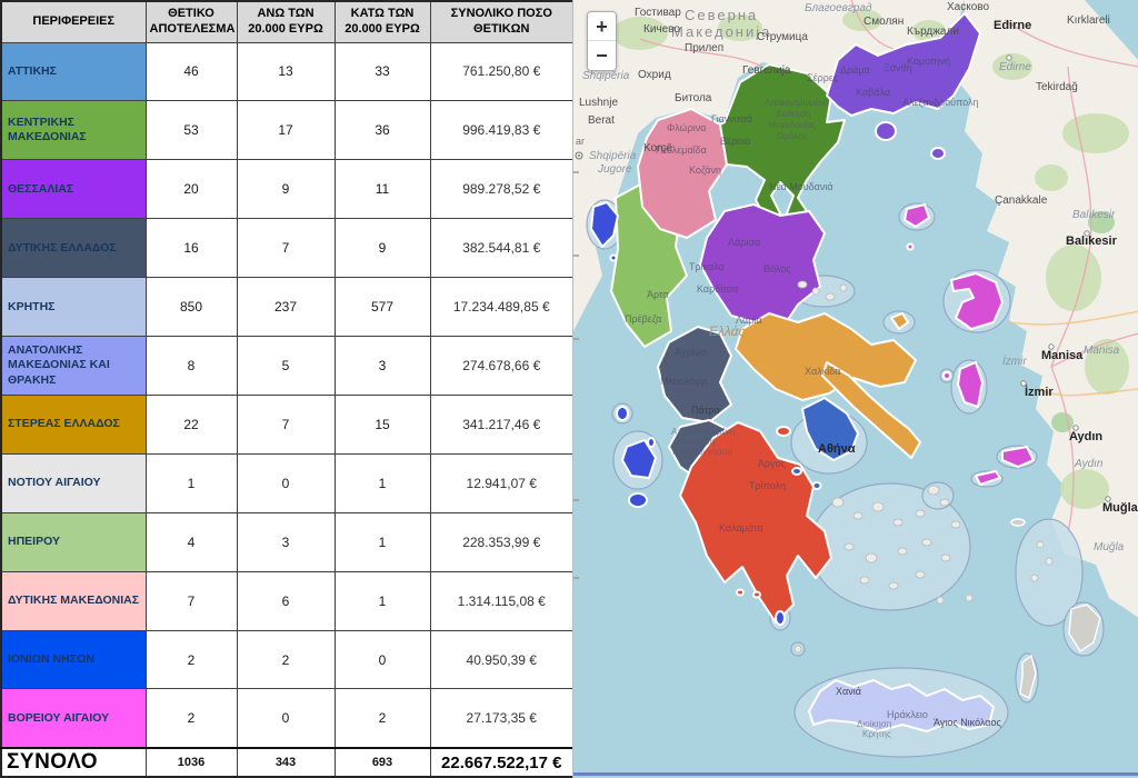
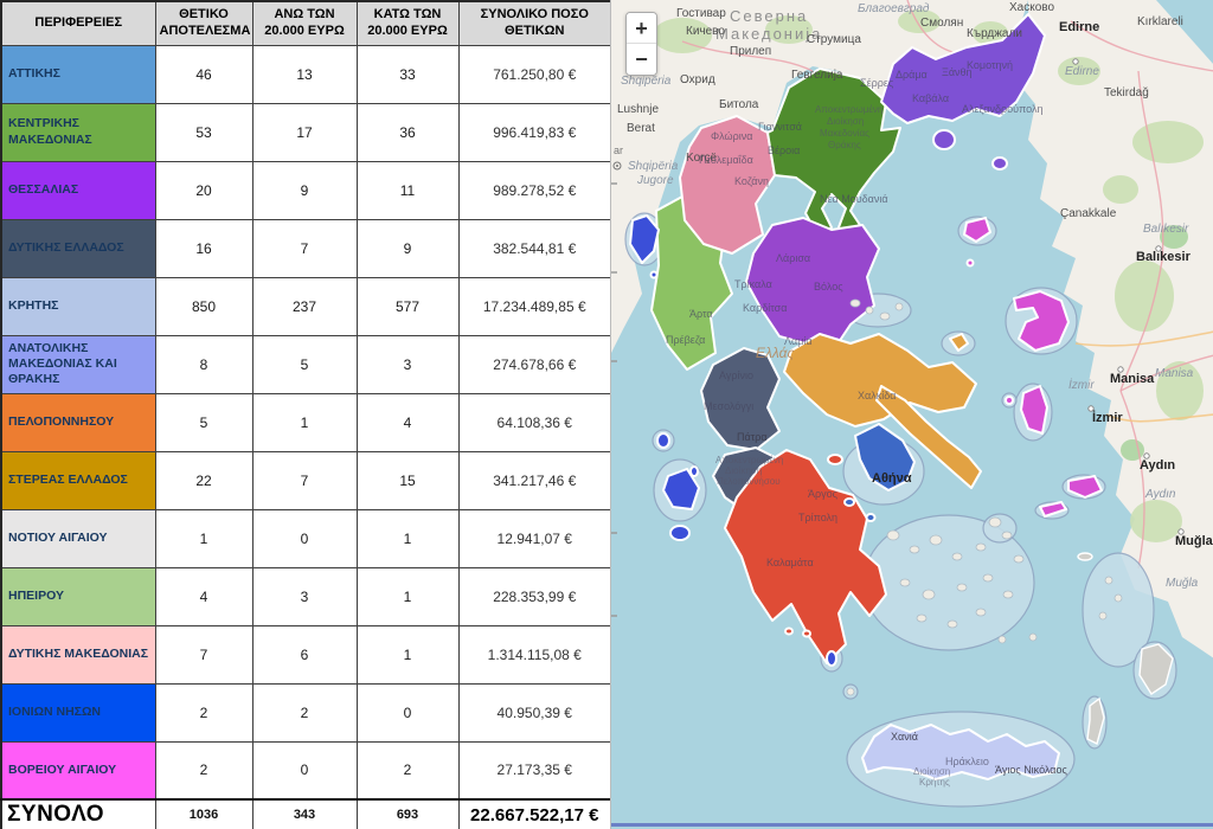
  ΠΕΡΙΦΕΡΕΙΕΣ	ΘΕΤΙΚΟ ΑΠΟΤΕΛΕΣΜΑ	ΑΝΩ ΤΩΝ 20.000 ΕΥΡΩ	ΚΑΤΩ ΤΩΝ 20.000 ΕΥΡΩ	ΣΥΝΟΛΙΚΟ ΠΟΣΟ ΘΕΤΙΚΩΝ
  ΑΤΤΙΚΗΣ	46	13	33	761.250,80 €
  ΚΕΝΤΡΙΚΗΣ ΜΑΚΕΔΟΝΙΑΣ	53	17	36	996.419,83 €
  ΘΕΣΣΑΛΙΑΣ	20	9	11	989.278,52 €
  ΔΥΤΙΚΗΣ ΕΛΛΑΔΟΣ	16	7	9	382.544,81 €
  ΚΡΗΤΗΣ	850	237	577	17.234.489,85 €
  ΑΝΑΤΟΛΙΚΗΣ ΜΑΚΕΔΟΝΙΑΣ ΚΑΙ ΘΡΑΚΗΣ	8	5	3	274.678,66 €
+ ΠΕΛΟΠΟΝΝΗΣΟΥ	5	1	4	64.108,36 €
  ΣΤΕΡΕΑΣ ΕΛΛΑΔΟΣ	22	7	15	341.217,46 €
  ΝΟΤΙΟΥ ΑΙΓΑΙΟΥ	1	0	1	12.941,07 €
  ΗΠΕΙΡΟΥ	4	3	1	228.353,99 €
  ΔΥΤΙΚΗΣ ΜΑΚΕΔΟΝΙΑΣ	7	6	1	1.314.115,08 €
  ΙΟΝΙΩΝ ΝΗΣΩΝ	2	2	0	40.950,39 €
  ΒΟΡΕΙΟΥ ΑΙΓΑΙΟΥ	2	0	2	27.173,35 €
  ΣΥΝΟΛΟ	1036	343	693	22.667.522,17 €
  ar
  Северна
  Македонија
  Гостивар
  Кичево
  Прилеп
  Струмица
  Охрид
  Битола
  Гевгелија
  Благоевград
  Смолян
  Кърджали
  Хасково
  Edirne
  Edirne
  Kırklareli
  Tekirdağ
  Çanakkale
  Balıkesir
  Balıkesir
  Manisa
  Manisa
  İzmir
  İzmir
  Aydın
  Aydın
  Muğla
  Muğla
  Shqipëria
  Lushnje
  Berat
  Korçë
  Shqipëria
  Jugore
  Σέρρες
  Δράμα
  Ξάνθη
  Κομοτηνή
  Καβάλα
  Αλεξανδρούπολη
  Γιαννιτσά
  Βέροια
  Νέα Μουδανιά
  Φλώρινα
  Πτολεμαΐδα
  Κοζάνη
  Αποκεντρωμένη
  Διοίκηση
  Μακεδονίας
  Θράκης
  Λάρισα
  Τρίκαλα
  Καρδίτσα
  Βόλος
  Άρτα
  Πρέβεζα
  Λαμία
  Ελλάς
  Χαλκίδα
  Μεσολόγγι
  Πάτρα
  Αποκεντρωμένη
  Διοίκηση
  Πελοποννήσου
  Άργος
  Τρίπολη
  Καλαμάτα
  Αθήνα
  Χανιά
  Ηράκλειο
  Διοίκηση
  Κρήτης
  Άγιος Νικόλαος
  +
  −
